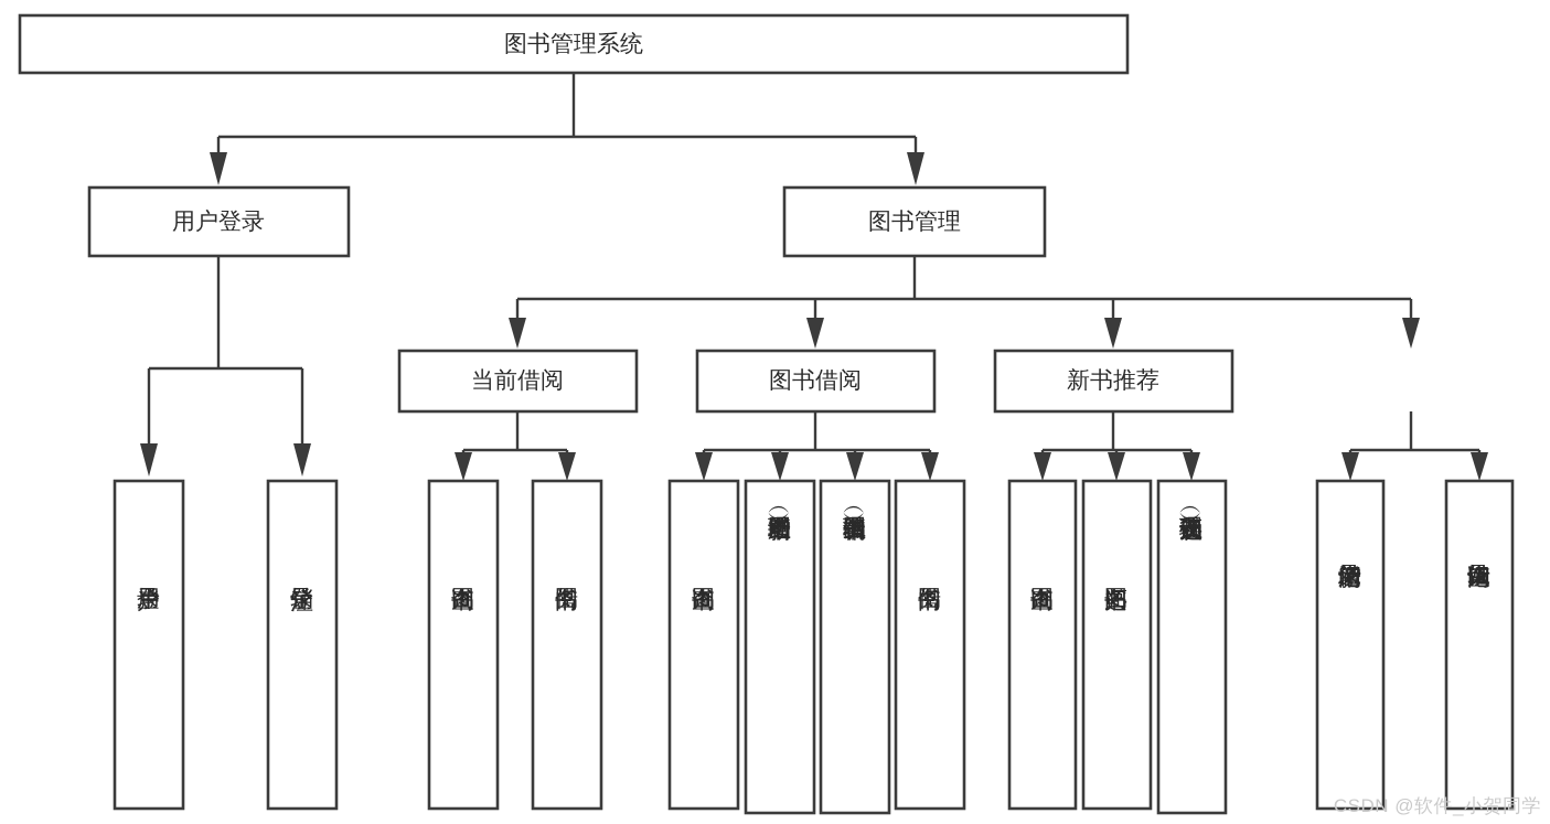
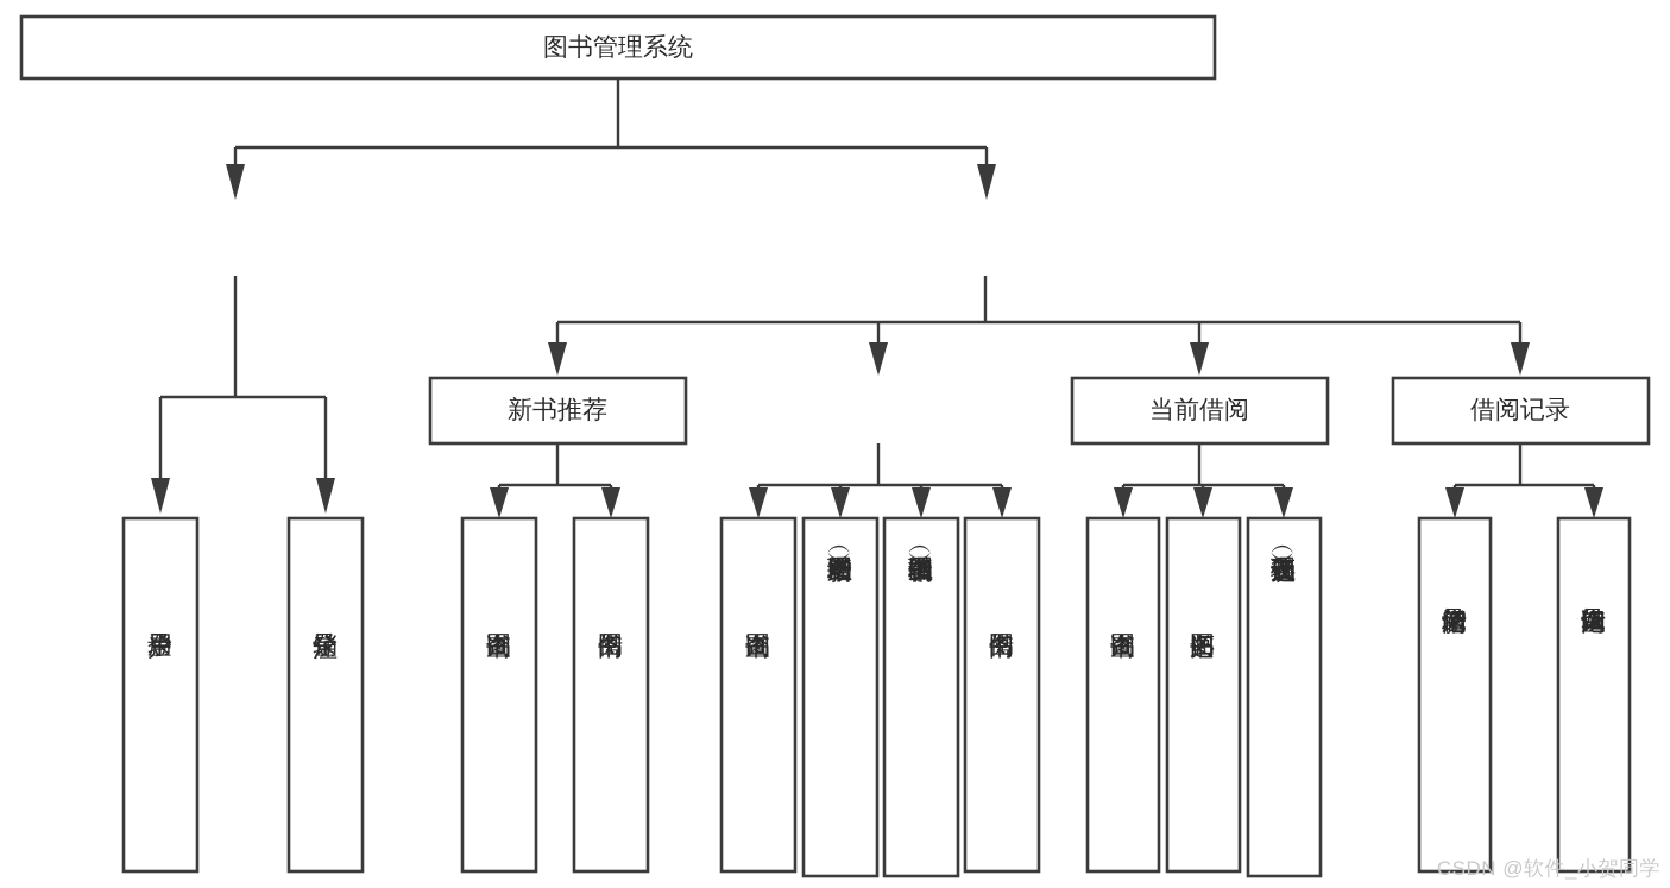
  图书管理系统
- 用户登录
- 图书管理
- 当前借阅
+ 新书推荐
- 图书借阅
- 新书推荐
+ 当前借阅
+ 借阅记录
  CSDN @软件_小贺同学
